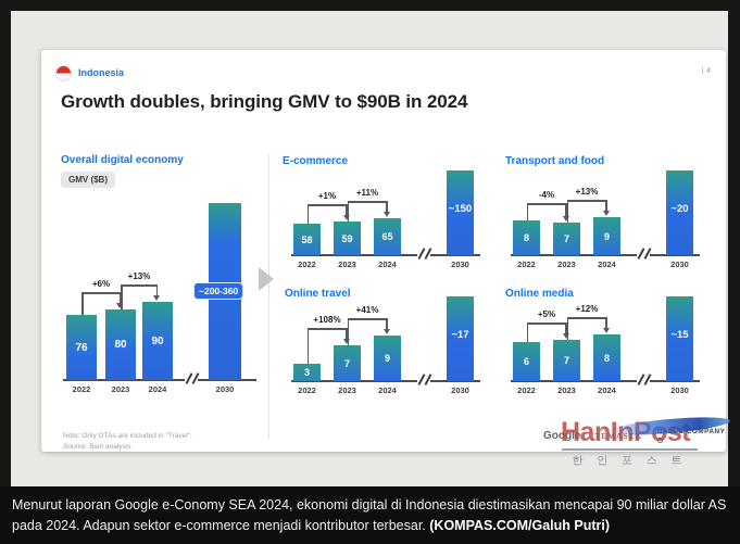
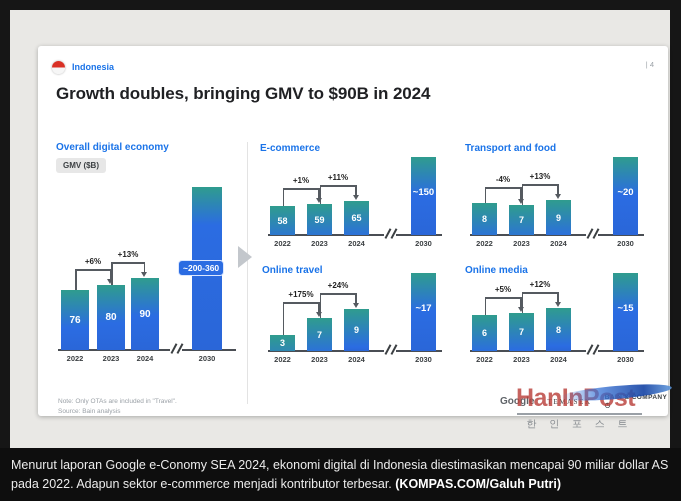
  Indonesia
  | 4
  Growth doubles, bringing GMV to $90B in 2024
  Overall digital economy
  GMV ($B)
  E-commerce
  Transport and food
  Online travel
  Online media
  76
  2022
  80
  2023
  90
  2024
  2030
  ~200-360
  +6%
  +13%
  58
  2022
  59
  2023
  65
  2024
  ~150
  2030
  +1%
  +11%
  8
  2022
  7
  2023
  9
  2024
  ~20
  2030
  -4%
  +13%
  3
  2022
  7
  2023
  9
  2024
  ~17
  2030
- +108%
+ +175%
- +41%
+ +24%
  6
  2022
  7
  2023
  8
  2024
  ~15
  2030
  +5%
  +12%
  Google
  TEMASEK
  한 인 포 스 트
- Menurut laporan Google e-Conomy SEA 2024, ekonomi digital di Indonesia diestimasikan mencapai 90 miliar dollar AS pada 2024. Adapun sektor e-commerce menjadi kontributor terbesar. (KOMPAS.COM/Galuh Putri)
+ Menurut laporan Google e-Conomy SEA 2024, ekonomi digital di Indonesia diestimasikan mencapai 90 miliar dollar AS pada 2022. Adapun sektor e-commerce menjadi kontributor terbesar. (KOMPAS.COM/Galuh Putri)
